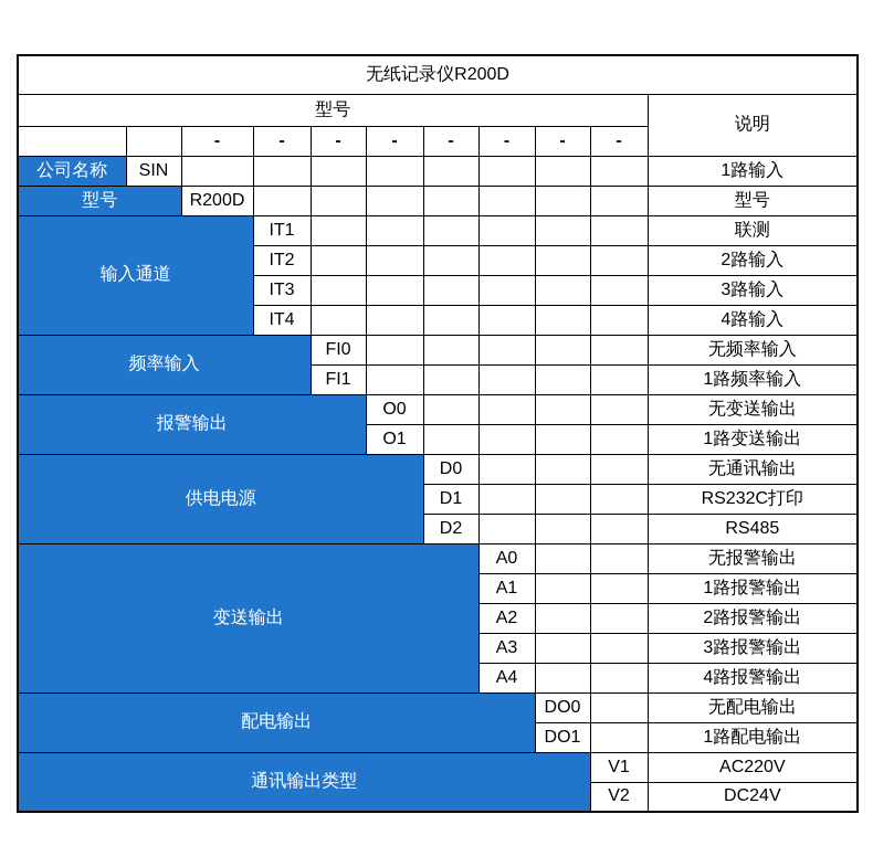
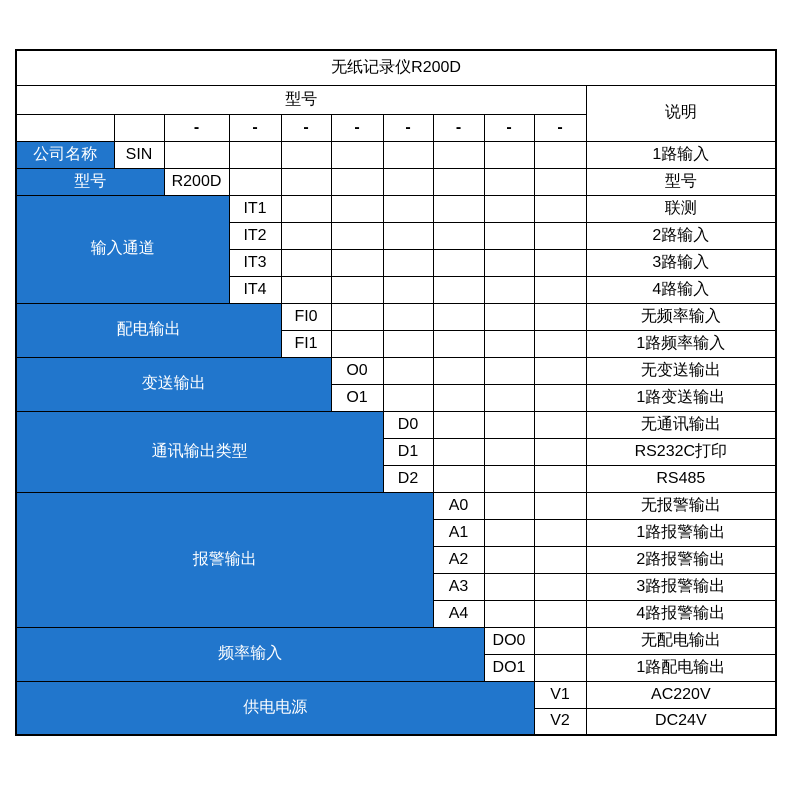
  无纸记录仪R200D
  型号	说明
  		-	-	-	-	-	-	-	-
  公司名称	SIN									1路输入
  型号	R200D								型号
  输入通道	IT1							联测
  IT2							2路输入
  IT3							3路输入
  IT4							4路输入
- 频率输入	FI0						无频率输入
+ 配电输出	FI0						无频率输入
  FI1						1路频率输入
- 报警输出	O0					无变送输出
+ 变送输出	O0					无变送输出
  O1					1路变送输出
- 供电电源	D0				无通讯输出
+ 通讯输出类型	D0				无通讯输出
  D1				RS232C打印
  D2				RS485
- 变送输出	A0			无报警输出
+ 报警输出	A0			无报警输出
  A1			1路报警输出
  A2			2路报警输出
  A3			3路报警输出
  A4			4路报警输出
- 配电输出	DO0		无配电输出
+ 频率输入	DO0		无配电输出
  DO1		1路配电输出
- 通讯输出类型	V1	AC220V
+ 供电电源	V1	AC220V
  V2	DC24V
